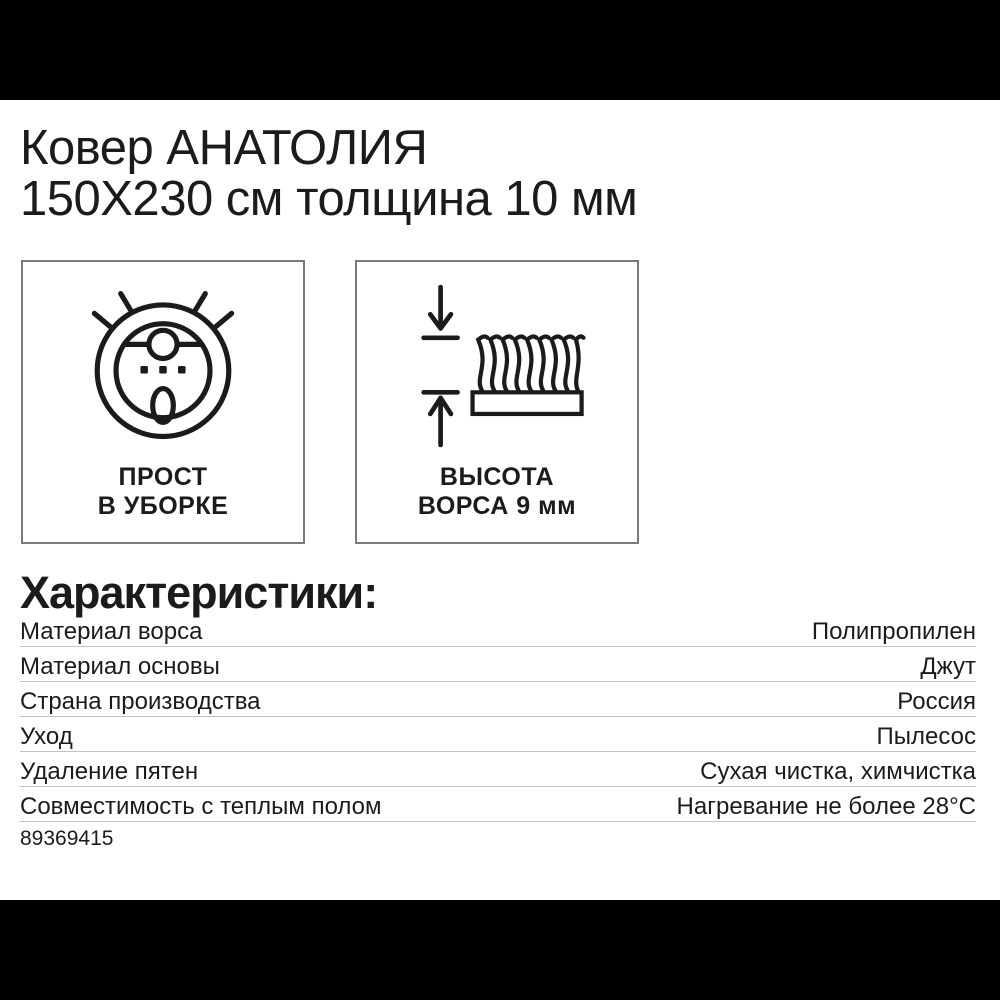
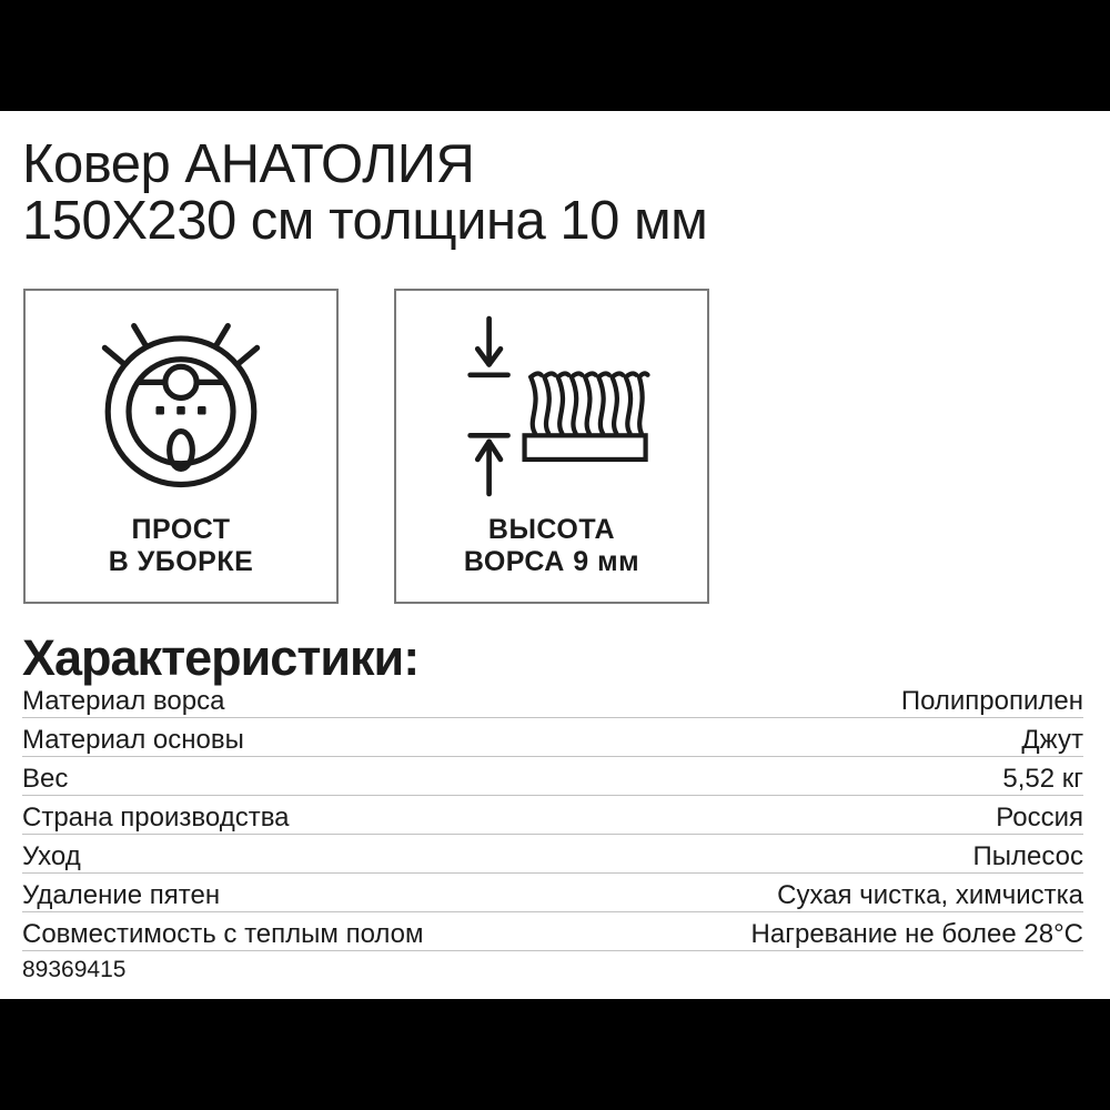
  Ковер АНАТОЛИЯ
  150X230 см толщина 10 мм
  ПРОСТ
  В УБОРКЕ
  ВЫСОТА
  ВОРСА 9 мм
  Характеристики:
  Материал ворса
  Полипропилен
  Материал основы
  Джут
+ Вес
+ 5,52 кг
  Страна производства
  Россия
  Уход
  Пылесос
  Удаление пятен
  Сухая чистка, химчистка
  Совместимость с теплым полом
  Нагревание не более 28°C
  89369415
